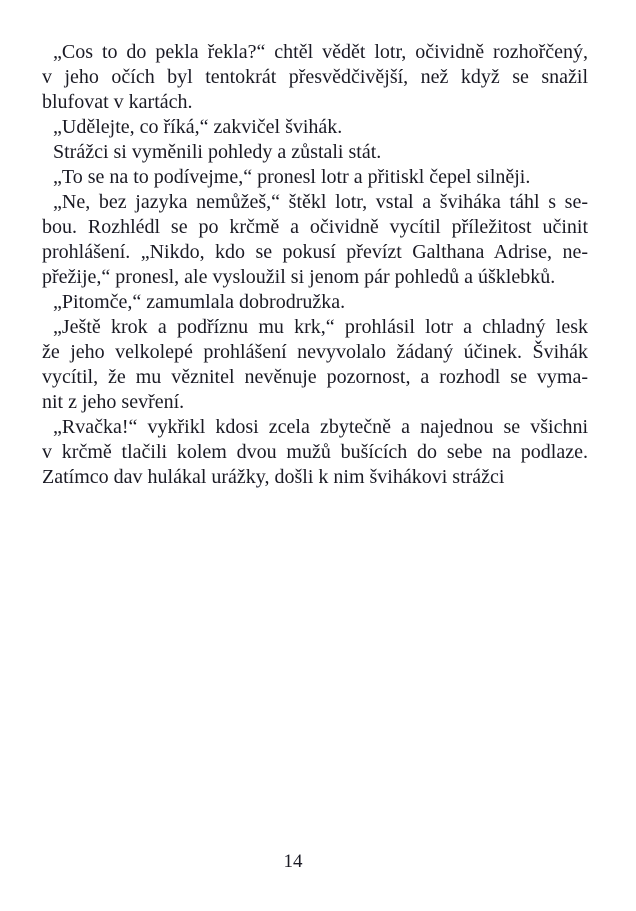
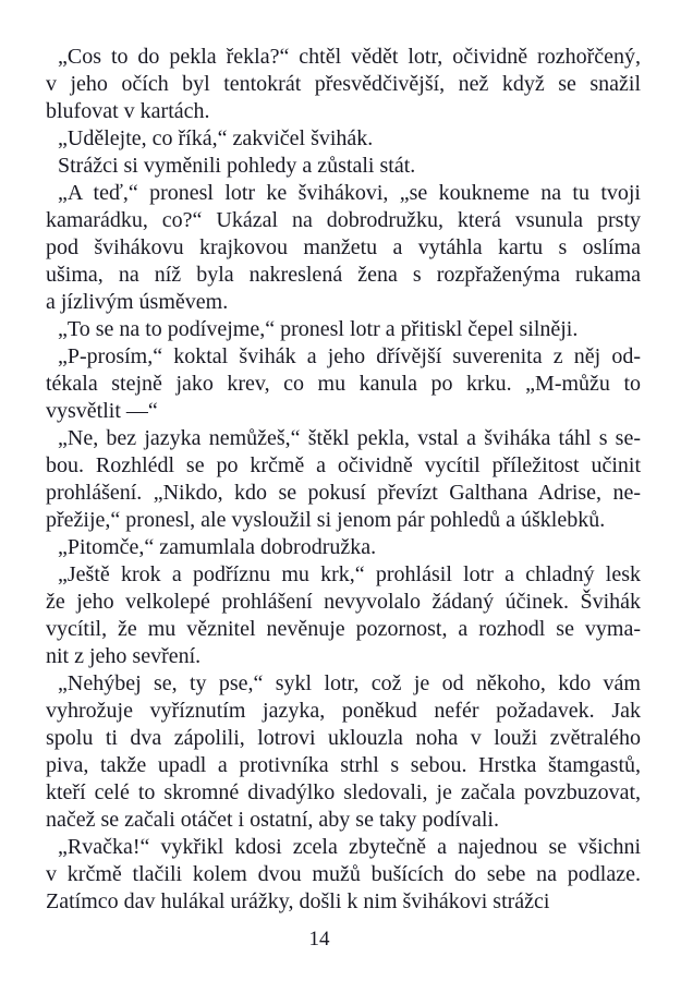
  „Cos to do pekla řekla?“ chtěl vědět lotr, očividně rozhořčený,
  v jeho očích byl tentokrát přesvědčivější, než když se snažil
  blufovat v kartách.
  „Udělejte, co říká,“ zakvičel švihák.
  Strážci si vyměnili pohledy a zůstali stát.
+ „A teď,“ pronesl lotr ke švihákovi, „se koukneme na tu tvoji
+ kamarádku, co?“ Ukázal na dobrodružku, která vsunula prsty
+ pod švihákovu krajkovou manžetu a vytáhla kartu s oslíma
+ ušima, na níž byla nakreslená žena s rozpřaženýma rukama
+ a jízlivým úsměvem.
  „To se na to podívejme,“ pronesl lotr a přitiskl čepel silněji.
+ „P-prosím,“ koktal švihák a jeho dřívější suverenita z něj od-
+ tékala stejně jako krev, co mu kanula po krku. „M-můžu to
+ vysvětlit —“
- „Ne, bez jazyka nemůžeš,“ štěkl lotr, vstal a šviháka táhl s se-
+ „Ne, bez jazyka nemůžeš,“ štěkl pekla, vstal a šviháka táhl s se-
  bou. Rozhlédl se po krčmě a očividně vycítil příležitost učinit
  prohlášení. „Nikdo, kdo se pokusí převízt Galthana Adrise, ne-
  přežije,“ pronesl, ale vysloužil si jenom pár pohledů a úšklebků.
  „Pitomče,“ zamumlala dobrodružka.
  „Ještě krok a podříznu mu krk,“ prohlásil lotr a chladný lesk
  že jeho velkolepé prohlášení nevyvolalo žádaný účinek. Švihák
  vycítil, že mu věznitel nevěnuje pozornost, a rozhodl se vyma-
  nit z jeho sevření.
+ „Nehýbej se, ty pse,“ sykl lotr, což je od někoho, kdo vám
+ vyhrožuje vyříznutím jazyka, poněkud nefér požadavek. Jak
+ spolu ti dva zápolili, lotrovi uklouzla noha v louži zvětralého
+ piva, takže upadl a protivníka strhl s sebou. Hrstka štamgastů,
+ kteří celé to skromné divadýlko sledovali, je začala povzbuzovat,
+ načež se začali otáčet i ostatní, aby se taky podívali.
  „Rvačka!“ vykřikl kdosi zcela zbytečně a najednou se všichni
  v krčmě tlačili kolem dvou mužů bušících do sebe na podlaze.
  Zatímco dav hulákal urážky, došli k nim švihákovi strážci
  14
